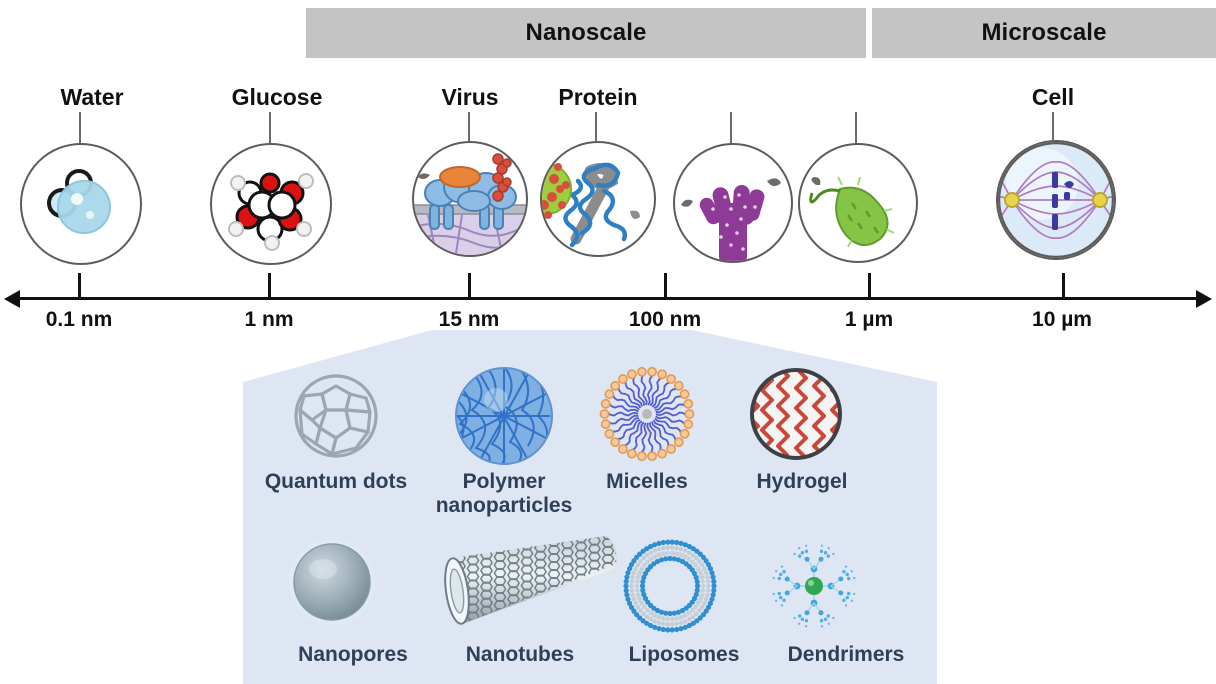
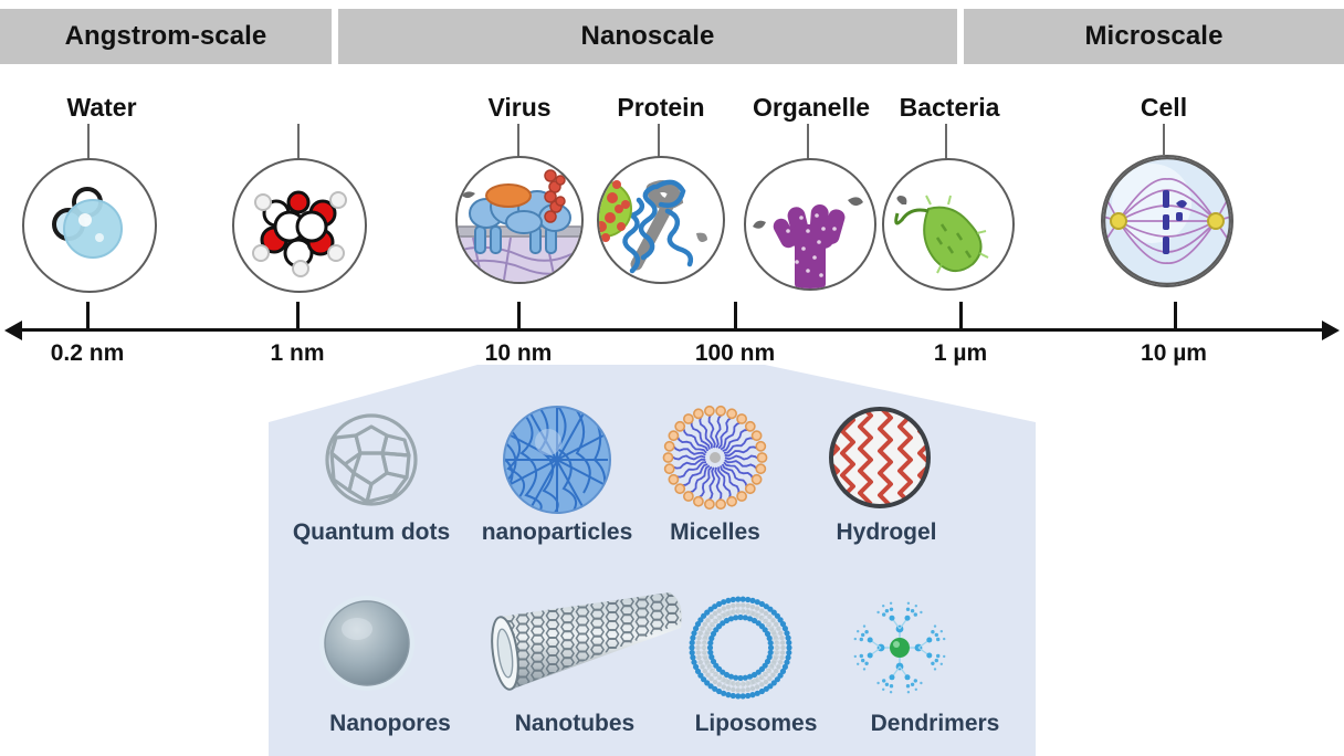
+ Angstrom-scale
  Nanoscale
  Microscale
  Water
- Glucose
  Virus
  Protein
+ Organelle
+ Bacteria
  Cell
- 0.1 nm
+ 0.2 nm
  1 nm
- 15 nm
+ 10 nm
  100 nm
  1 µm
  10 µm
  Quantum dots
- Polymer
  nanoparticles
  Micelles
  Hydrogel
  Nanopores
  Nanotubes
  Liposomes
  Dendrimers
